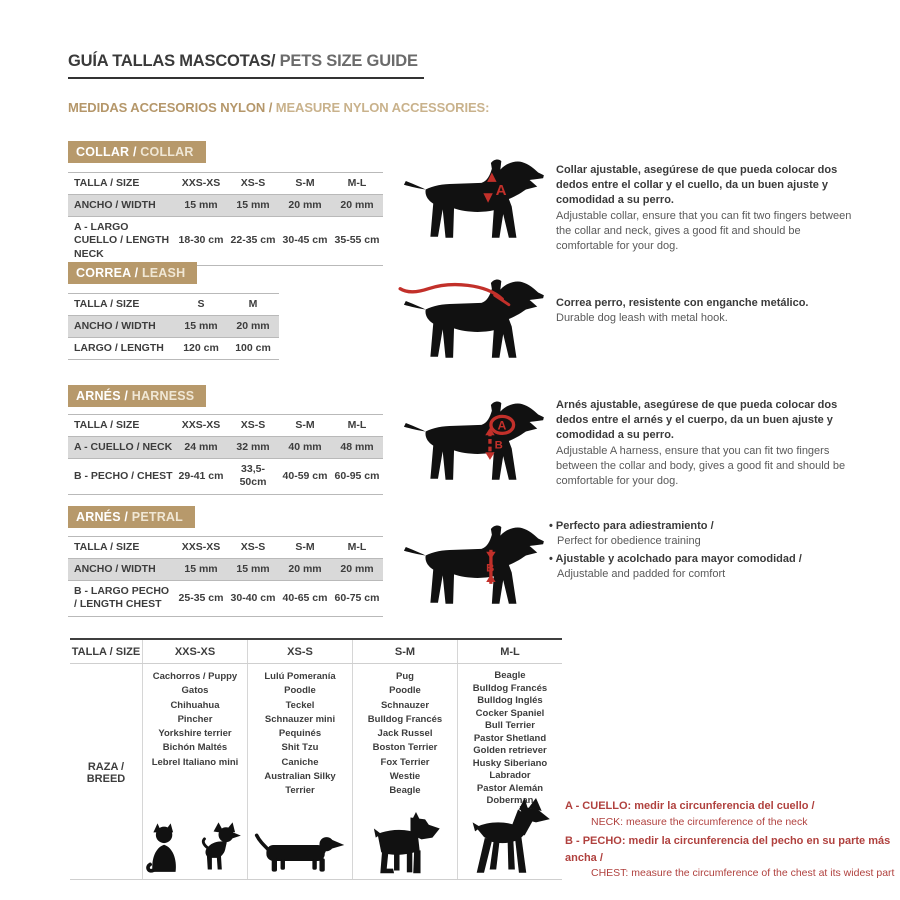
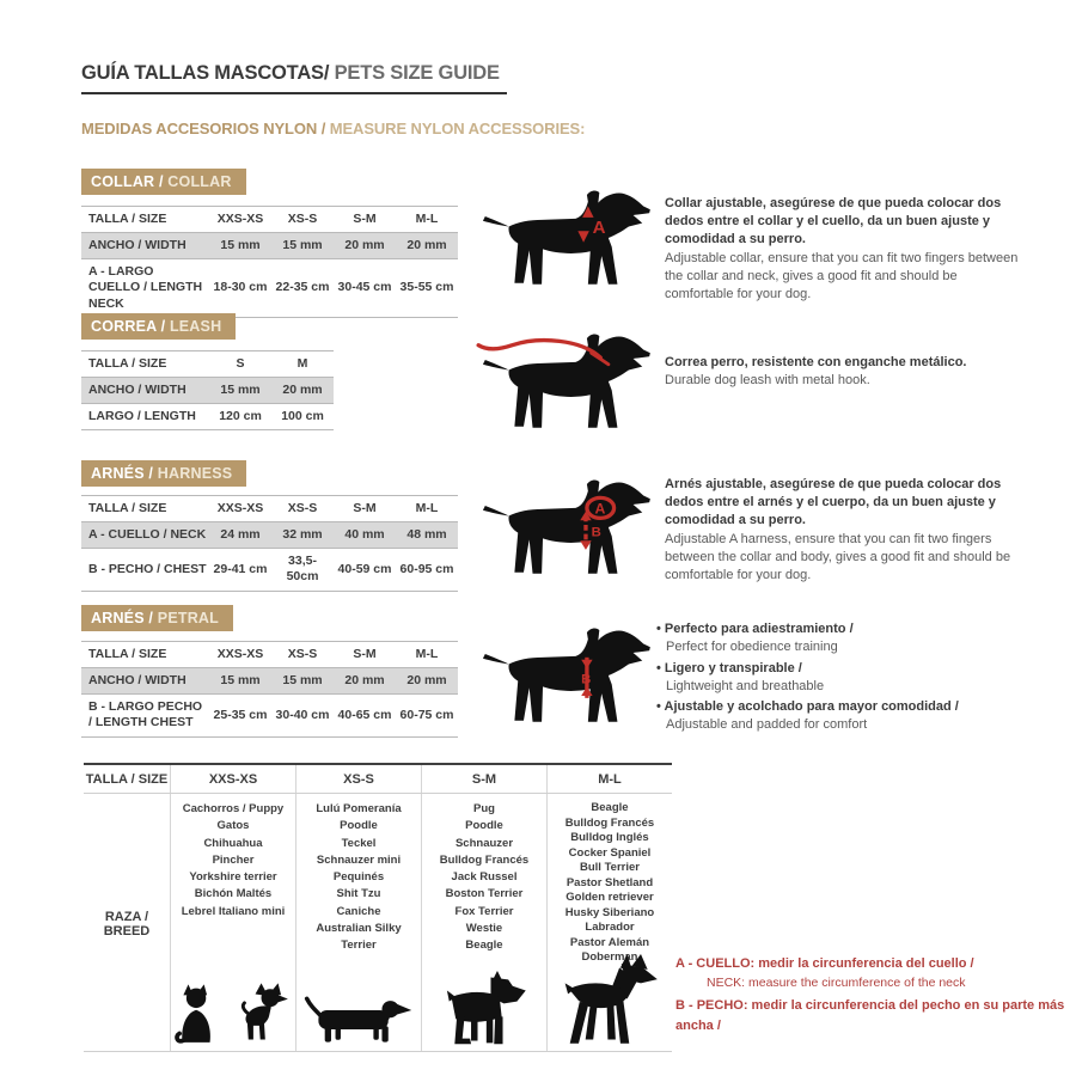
  GUÍA TALLAS MASCOTAS/ PETS SIZE GUIDE
  MEDIDAS ACCESORIOS NYLON / MEASURE NYLON ACCESSORIES:
  COLLAR / COLLAR
  TALLA / SIZE	XXS-XS	XS-S	S-M	M-L
  ANCHO / WIDTH	15 mm	15 mm	20 mm	20 mm
  A - LARGO CUELLO / LENGTH NECK	18-30 cm	22-35 cm	30-45 cm	35-55 cm
  A
  Collar ajustable, asegúrese de que pueda colocar dos dedos entre el collar y el cuello, da un buen ajuste y comodidad a su perro.
  Adjustable collar, ensure that you can fit two fingers between the collar and neck, gives a good fit and should be comfortable for your dog.
  CORREA / LEASH
  TALLA / SIZE	S	M
  ANCHO / WIDTH	15 mm	20 mm
  LARGO / LENGTH	120 cm	100 cm
  Correa perro, resistente con enganche metálico.
  Durable dog leash with metal hook.
  ARNÉS / HARNESS
  TALLA / SIZE	XXS-XS	XS-S	S-M	M-L
  A - CUELLO / NECK	24 mm	32 mm	40 mm	48 mm
  B - PECHO / CHEST	29-41 cm	33,5-50cm	40-59 cm	60-95 cm
  A
  B
  Arnés ajustable, asegúrese de que pueda colocar dos dedos entre el arnés y el cuerpo, da un buen ajuste y comodidad a su perro.
  Adjustable A harness, ensure that you can fit two fingers between the collar and body, gives a good fit and should be comfortable for your dog.
  ARNÉS / PETRAL
  TALLA / SIZE	XXS-XS	XS-S	S-M	M-L
  ANCHO / WIDTH	15 mm	15 mm	20 mm	20 mm
  B - LARGO PECHO / LENGTH CHEST	25-35 cm	30-40 cm	40-65 cm	60-75 cm
  B
  • Perfecto para adiestramiento /
  Perfect for obedience training
+ • Ligero y transpirable /
+ Lightweight and breathable
  • Ajustable y acolchado para mayor comodidad /
  Adjustable and padded for comfort
  TALLA / SIZE
  XXS-XS
  XS-S
  S-M
  M-L
  RAZA /
  BREED
  Cachorros / Puppy
  Gatos
  Chihuahua
  Pincher
  Yorkshire terrier
  Bichón Maltés
  Lebrel Italiano mini
  Lulú Pomeranía
  Poodle
  Teckel
  Schnauzer mini
  Pequinés
  Shit Tzu
  Caniche
  Australian Silky Terrier
  Pug
  Poodle
  Schnauzer
  Bulldog Francés
  Jack Russel
  Boston Terrier
  Fox Terrier
  Westie
  Beagle
  Beagle
  Bulldog Francés
  Bulldog Inglés
  Cocker Spaniel
  Bull Terrier
  Pastor Shetland
  Golden retriever
  Husky Siberiano
  Labrador
  Pastor Alemán
  Dobermn
  A - CUELLO: medir la circunferencia del cuello /
  NECK: measure the circumference of the neck
  B - PECHO: medir la circunferencia del pecho en su parte más ancha /
- CHEST: measure the circumference of the chest at its widest part
